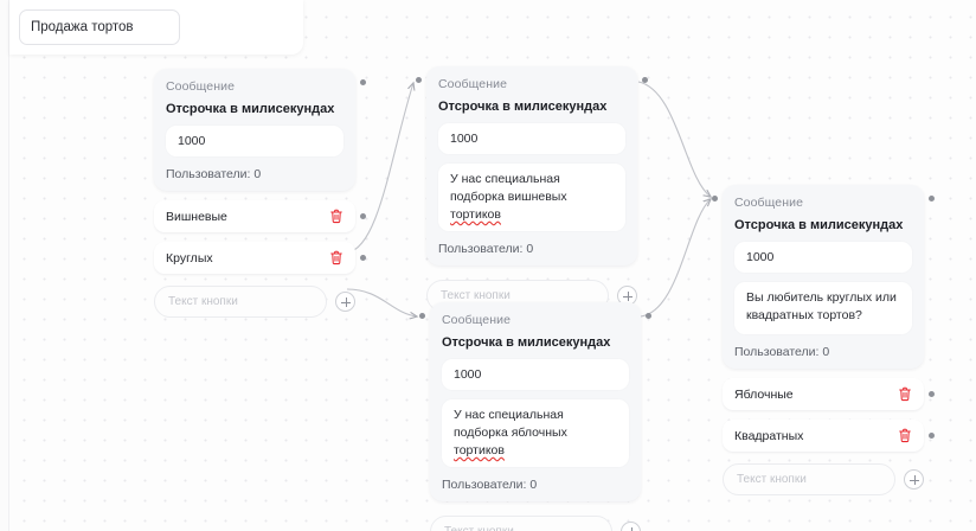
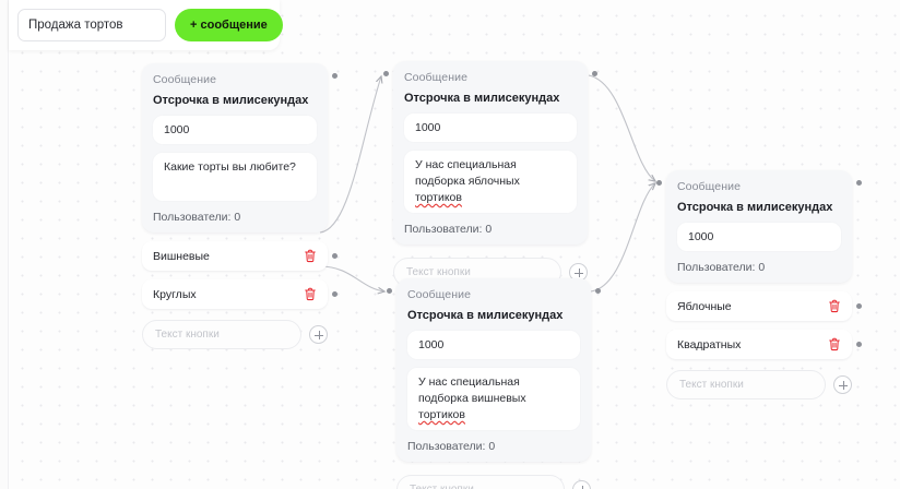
  Продажа тортов
+ + сообщение
  Сообщение
  Отсрочка в милисекундах
  1000
+ Какие торты вы любите?
  Пользователи: 0
  Вишневые
  Круглых
  Текст кнопки
  Сообщение
  Отсрочка в милисекундах
  1000
- У нас специальная подборка вишневых тортиков
+ У нас специальная подборка яблочных тортиков
  Пользователи: 0
  Текст кнопки
  Сообщение
  Отсрочка в милисекундах
  1000
- У нас специальная подборка яблочных тортиков
+ У нас специальная подборка вишневых тортиков
  Пользователи: 0
  Сообщение
  Отсрочка в милисекундах
  1000
- Вы любитель круглых или квадратных тортов?
  Пользователи: 0
  Яблочные
  Квадратных
  Текст кнопки
